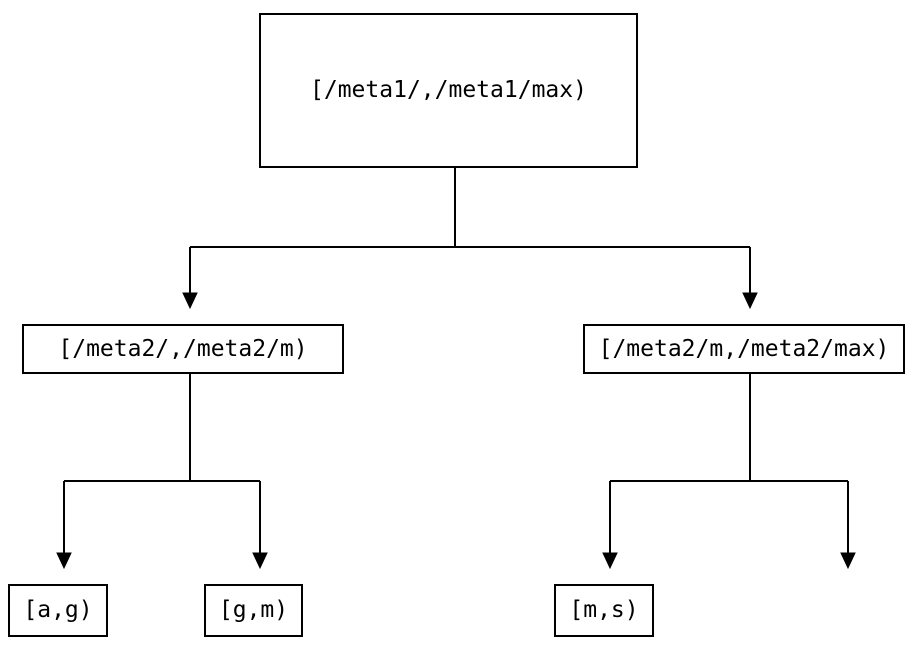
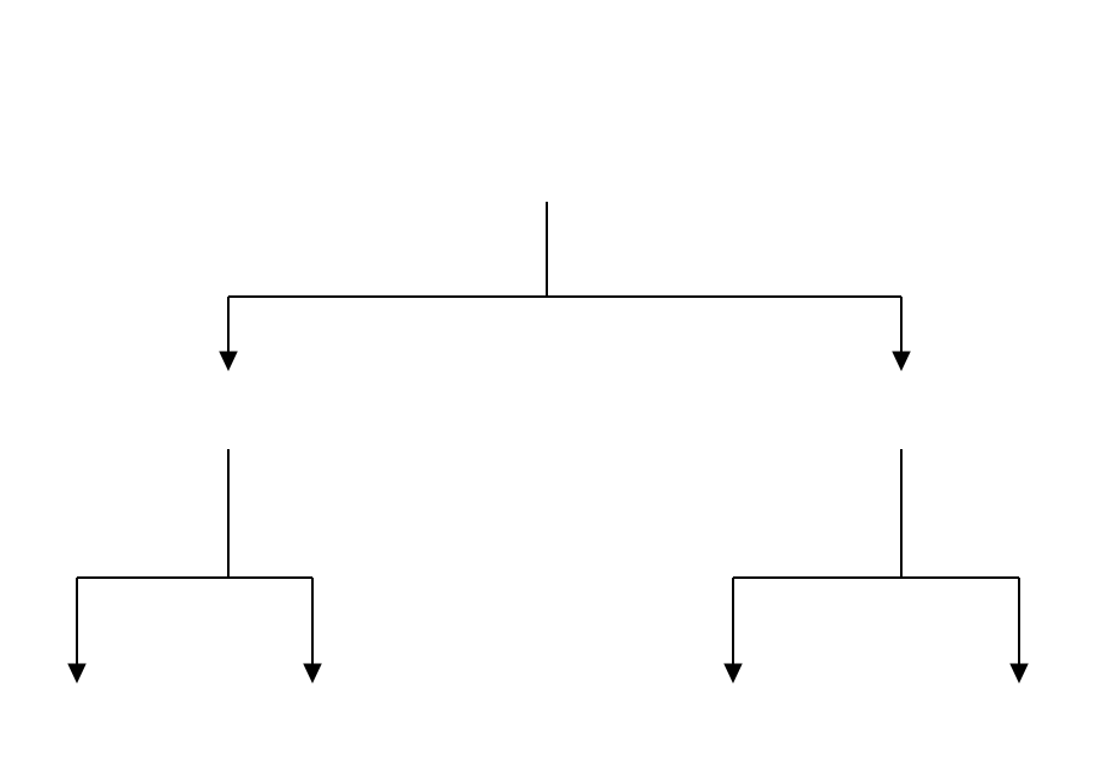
- [/meta1/,/meta1/max)
- [/meta2/,/meta2/m)
- [/meta2/m,/meta2/max)
- [a,g)
- [g,m)
- [m,s)
